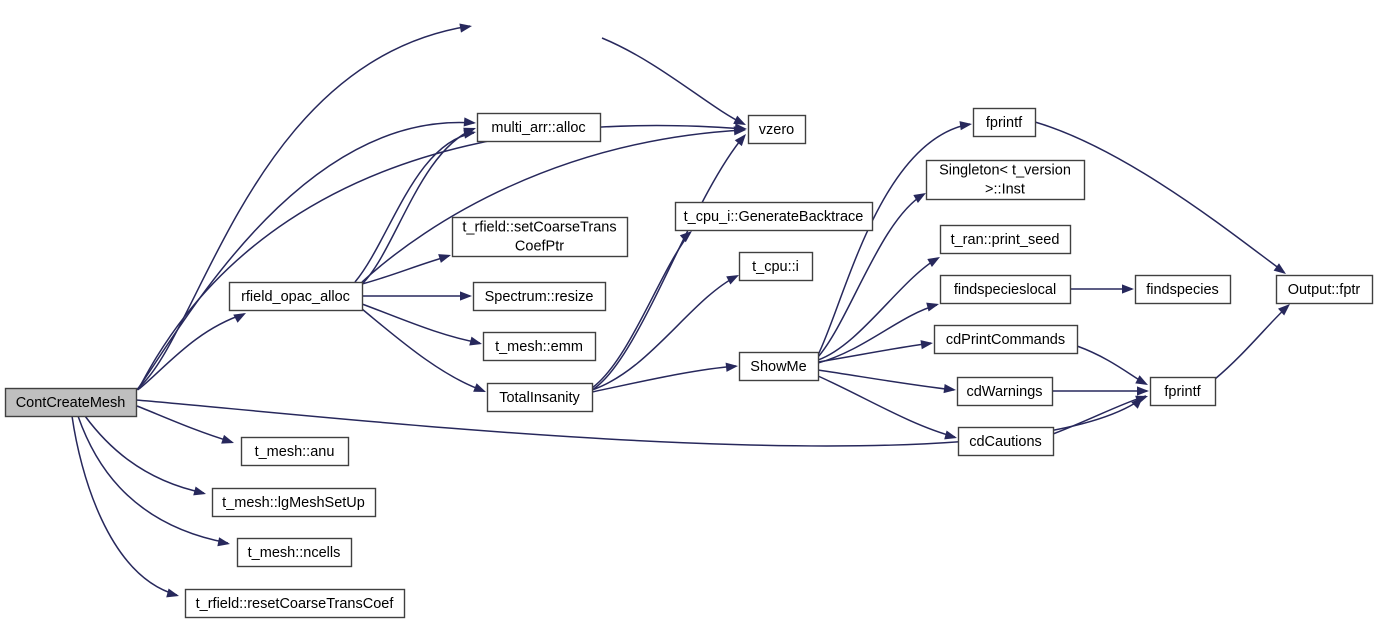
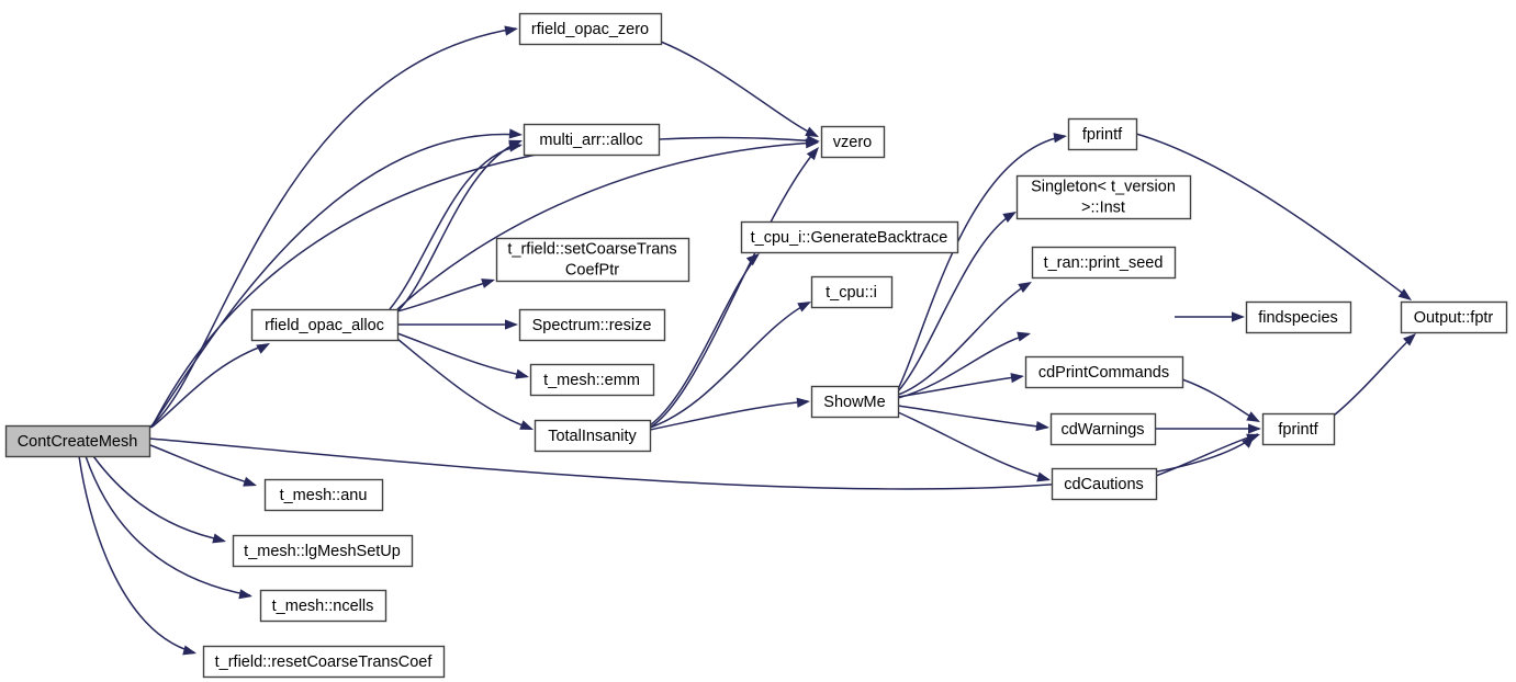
  ContCreateMesh
+ rfield_opac_zero
  multi_arr::alloc
  t_rfield::setCoarseTrans
  CoefPtr
  rfield_opac_alloc
  Spectrum::resize
  t_mesh::emm
  TotalInsanity
  t_mesh::anu
  t_mesh::lgMeshSetUp
  t_mesh::ncells
  t_rfield::resetCoarseTransCoef
  vzero
  t_cpu_i::GenerateBacktrace
  t_cpu::i
  ShowMe
  fprintf
  Singleton< t_version
  >::Inst
  t_ran::print_seed
- findspecieslocal
  cdPrintCommands
  cdWarnings
  cdCautions
  findspecies
  fprintf
  Output::fptr
